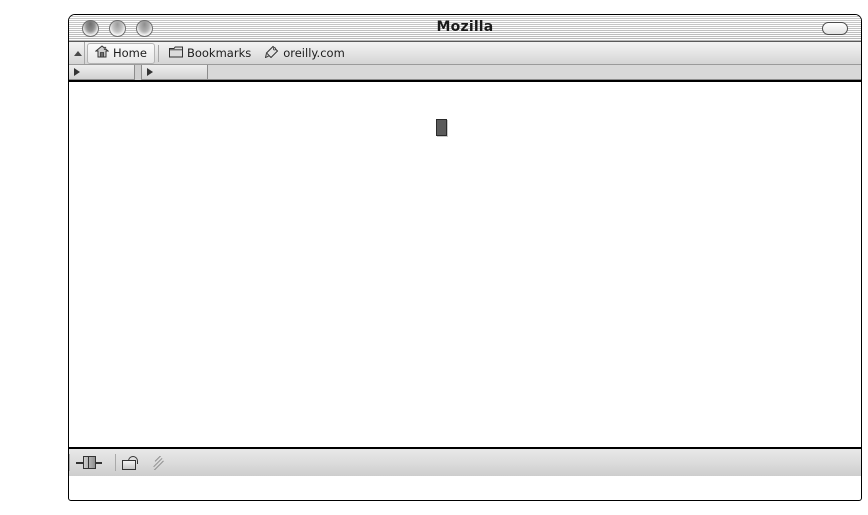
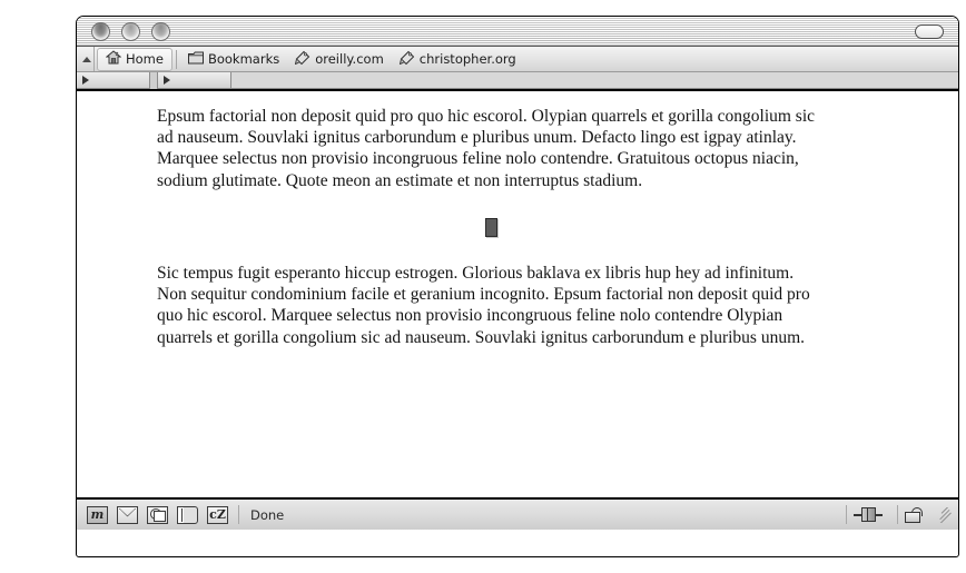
- Mozilla
  Home
  Bookmarks
  oreilly.com
+ christopher.org
+ Epsum factorial non deposit quid pro quo hic escorol. Olypian quarrels et gorilla congolium sic ad nauseum. Souvlaki ignitus carborundum e pluribus unum. Defacto lingo est igpay atinlay. Marquee selectus non provisio incongruous feline nolo contendre. Gratuitous octopus niacin, sodium glutimate. Quote meon an estimate et non interruptus stadium.
+ Sic tempus fugit esperanto hiccup estrogen. Glorious baklava ex libris hup hey ad infinitum. Non sequitur condominium facile et geranium incognito. Epsum factorial non deposit quid pro quo hic escorol. Marquee selectus non provisio incongruous feline nolo contendre Olypian quarrels et gorilla congolium sic ad nauseum. Souvlaki ignitus carborundum e pluribus unum.
+ m
+ cZ
+ Done
